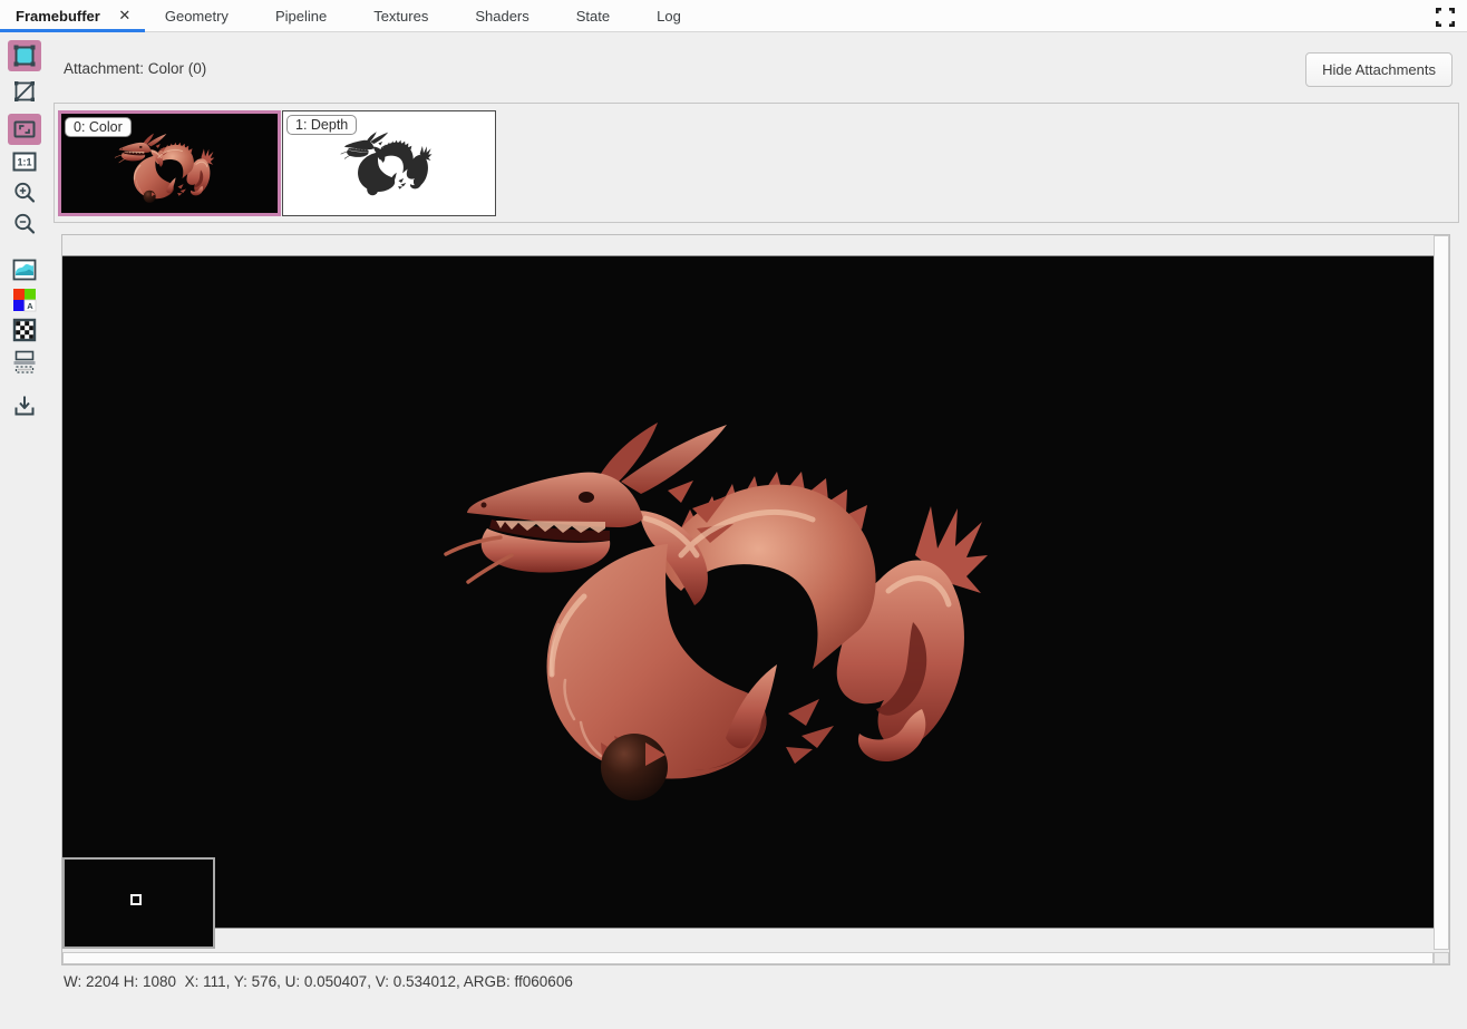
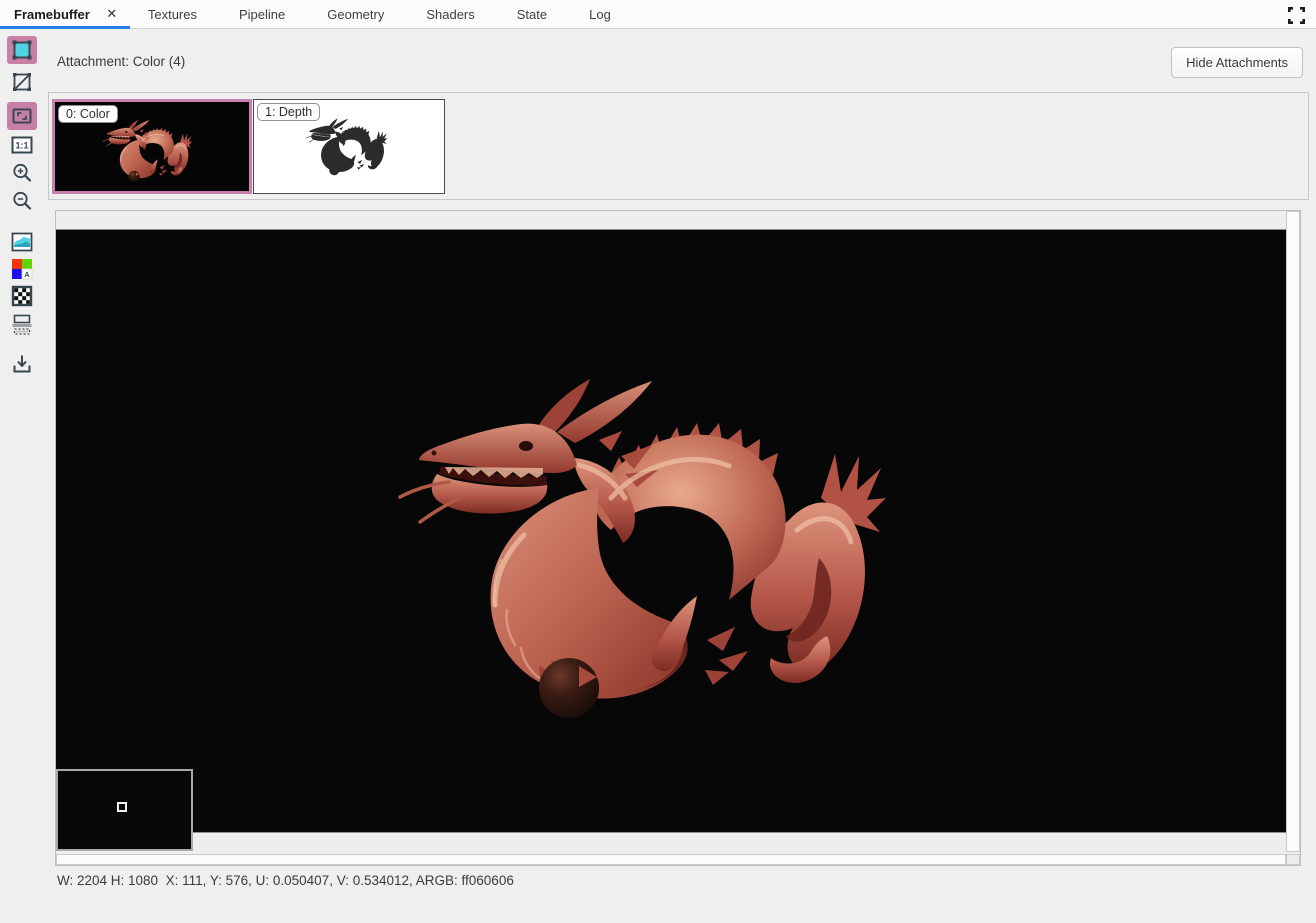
  Framebuffer
  ✕
- Geometry
+ Textures
  Pipeline
- Textures
+ Geometry
  Shaders
  State
  Log
- Attachment: Color (0)
+ Attachment: Color (4)
  Hide Attachments
  1:1
  A
  0: Color
  1: Depth
  W: 2204 H: 1080 X: 111, Y: 576, U: 0.050407, V: 0.534012, ARGB: ff060606
